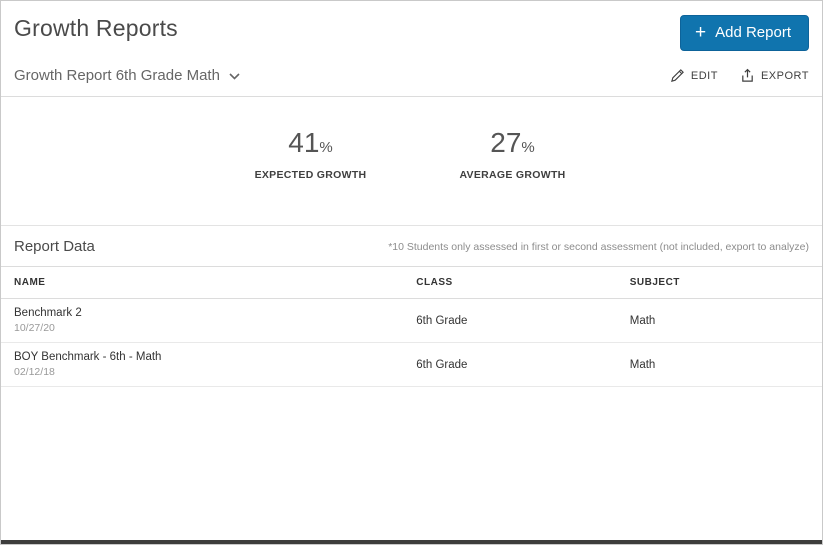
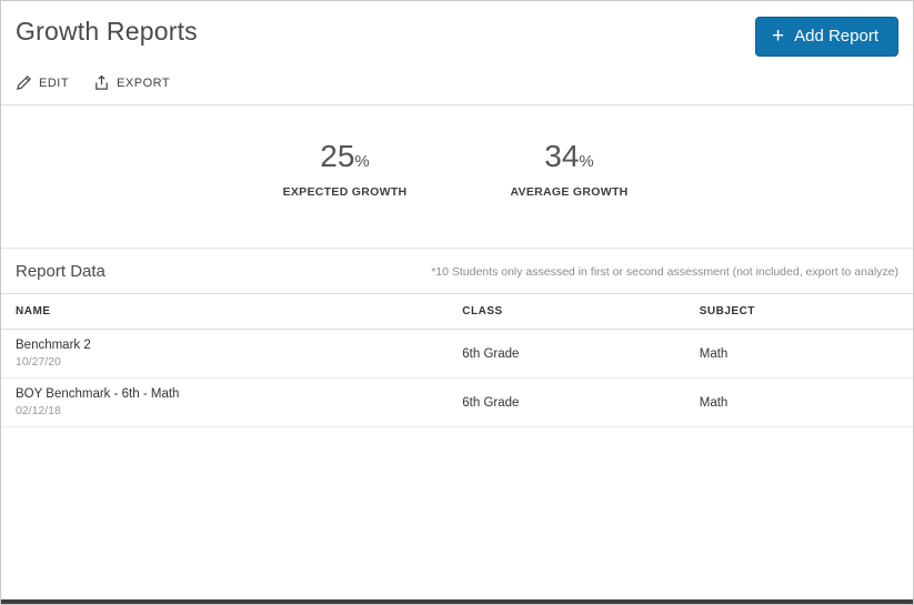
  Growth Reports
  +
  Add Report
- Growth Report 6th Grade Math
  EDIT
  EXPORT
- 41%
+ 25%
  EXPECTED GROWTH
- 27%
+ 34%
  AVERAGE GROWTH
  Report Data
  *10 Students only assessed in first or second assessment (not included, export to analyze)
  NAME	CLASS	SUBJECT
  Benchmark 2 10/27/20	6th Grade	Math
  BOY Benchmark - 6th - Math 02/12/18	6th Grade	Math
